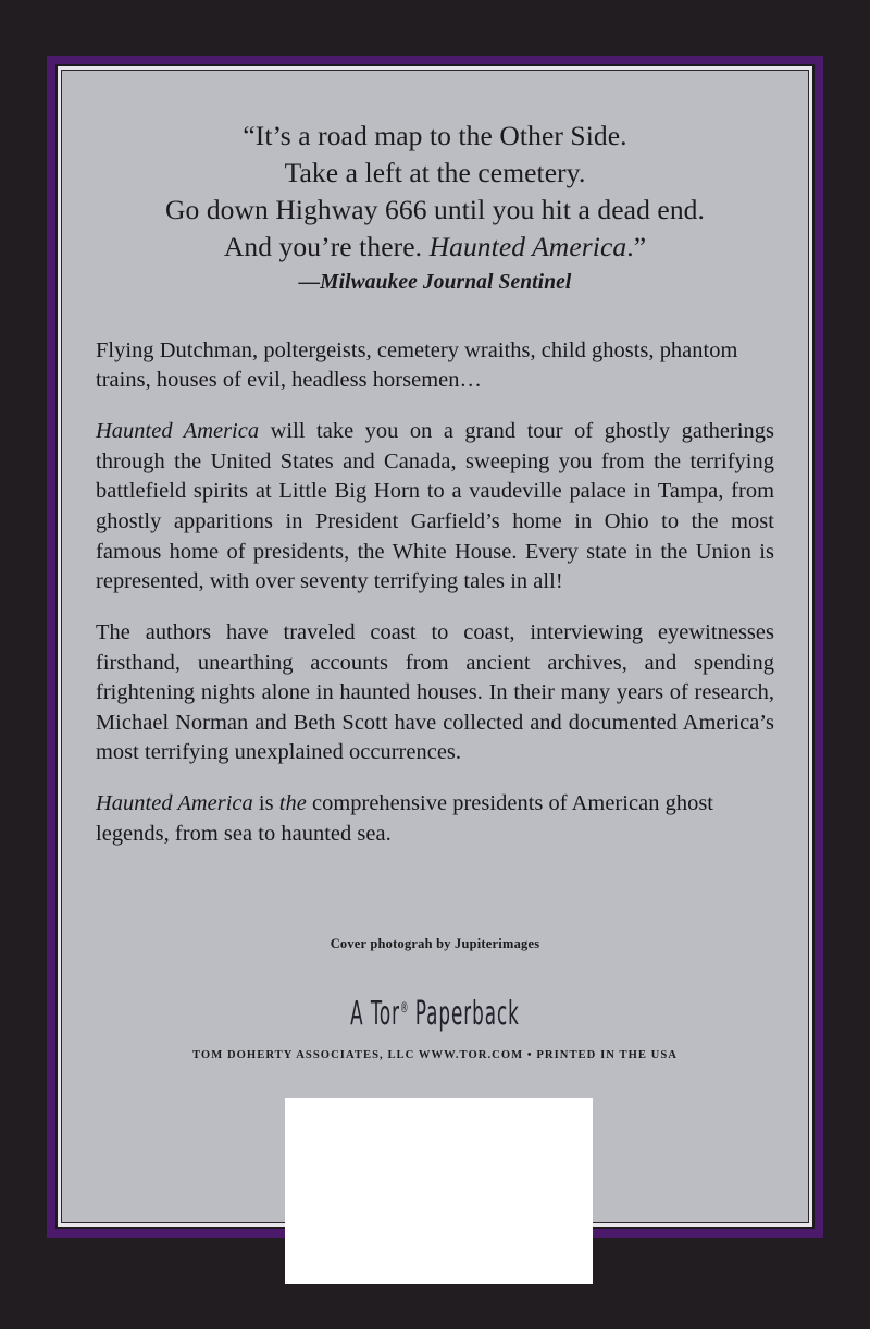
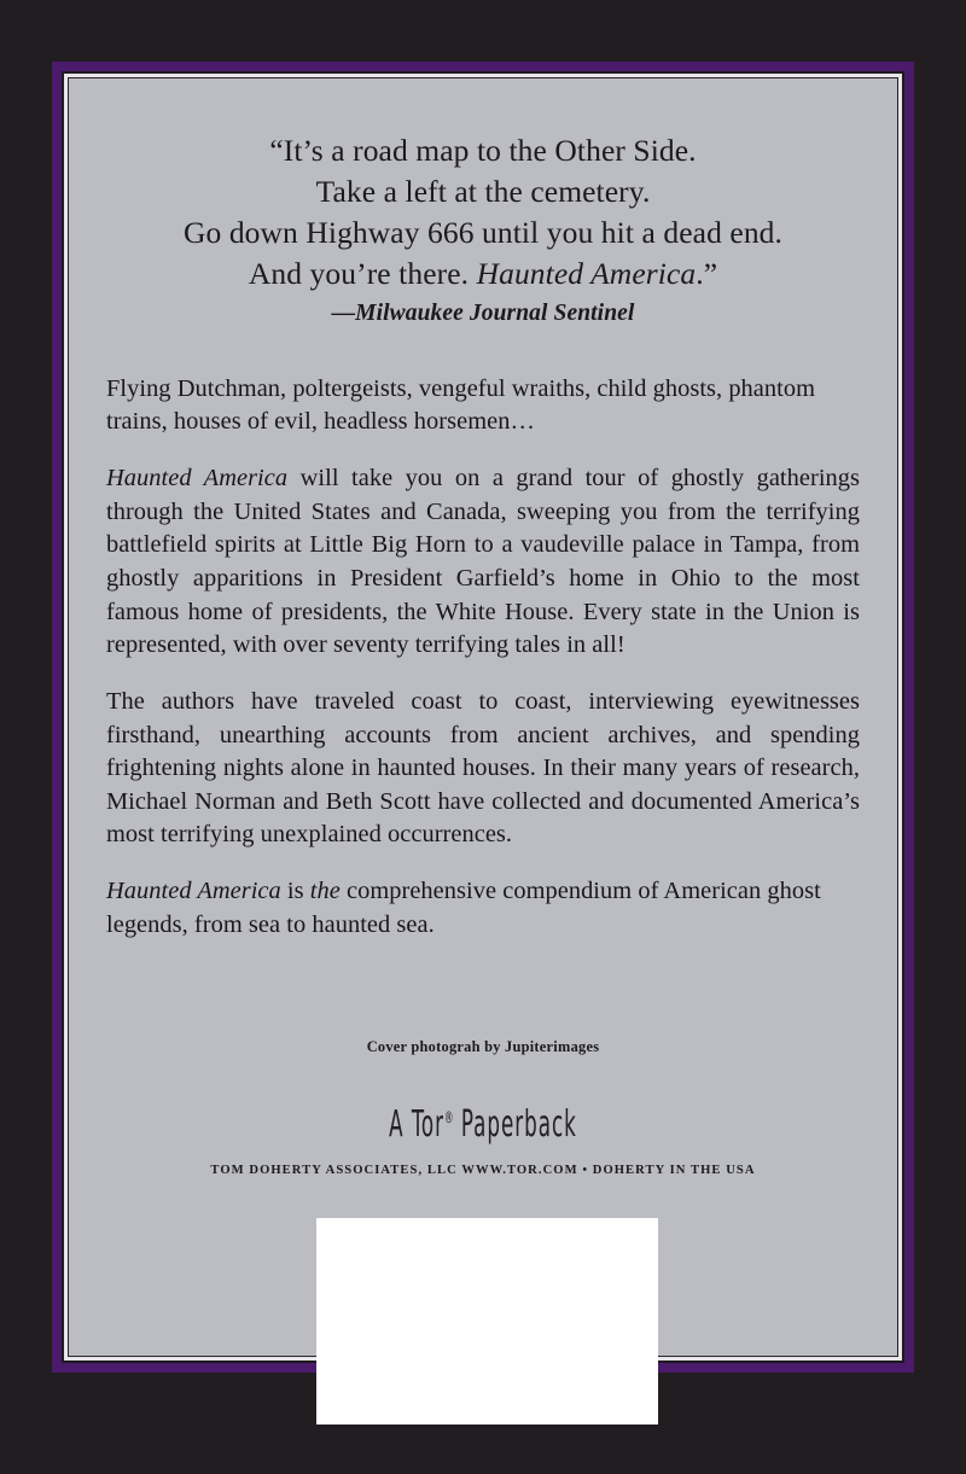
  “It’s a road map to the Other Side.
  Take a left at the cemetery.
  Go down Highway 666 until you hit a dead end.
  And you’re there. Haunted America.”
  —Milwaukee Journal Sentinel
- Flying Dutchman, poltergeists, cemetery wraiths, child ghosts, phantom trains, houses of evil, headless horsemen…
+ Flying Dutchman, poltergeists, vengeful wraiths, child ghosts, phantom trains, houses of evil, headless horsemen…
  Haunted America will take you on a grand tour of ghostly gatherings through the United States and Canada, sweeping you from the terrifying battlefield spirits at Little Big Horn to a vaudeville palace in Tampa, from ghostly apparitions in President Garfield’s home in Ohio to the most famous home of presidents, the White House. Every state in the Union is represented, with over seventy terrifying tales in all!
  The authors have traveled coast to coast, interviewing eyewitnesses firsthand, unearthing accounts from ancient archives, and spending frightening nights alone in haunted houses. In their many years of research, Michael Norman and Beth Scott have collected and documented America’s most terrifying unexplained occurrences.
- Haunted America is the comprehensive presidents of American ghost legends, from sea to haunted sea.
+ Haunted America is the comprehensive compendium of American ghost legends, from sea to haunted sea.
  Cover photograh by Jupiterimages
  A Tor® Paperback
- TOM DOHERTY ASSOCIATES, LLC WWW.TOR.COM • PRINTED IN THE USA
+ TOM DOHERTY ASSOCIATES, LLC WWW.TOR.COM • DOHERTY IN THE USA
